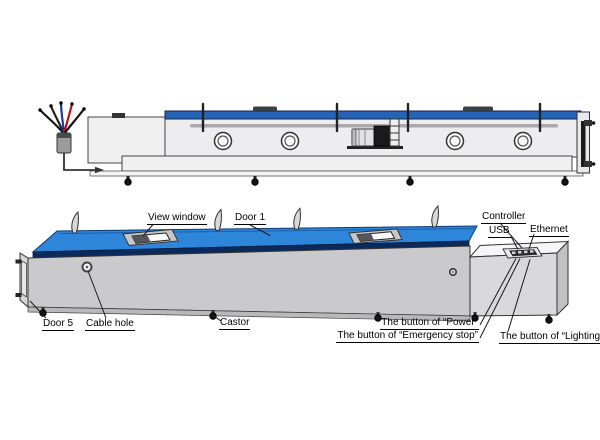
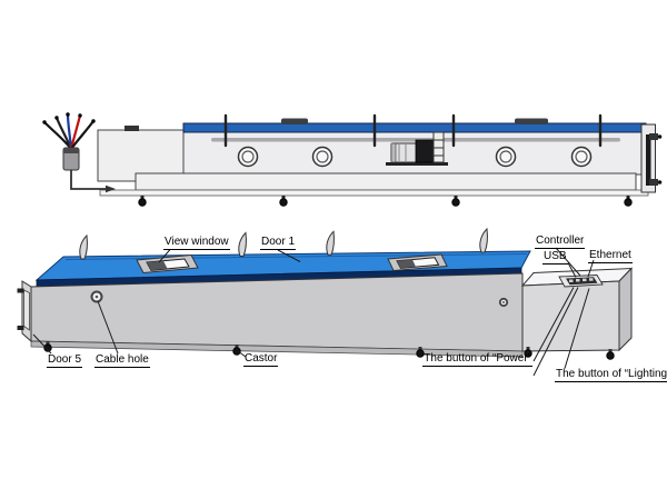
  View window
  Door 1
  Controller
  USB
  Ethernet
  Door 5
  Cable hole
  Castor
  The button of “Power”
- The button of “Emergency stop”
  The button of “Lighting
